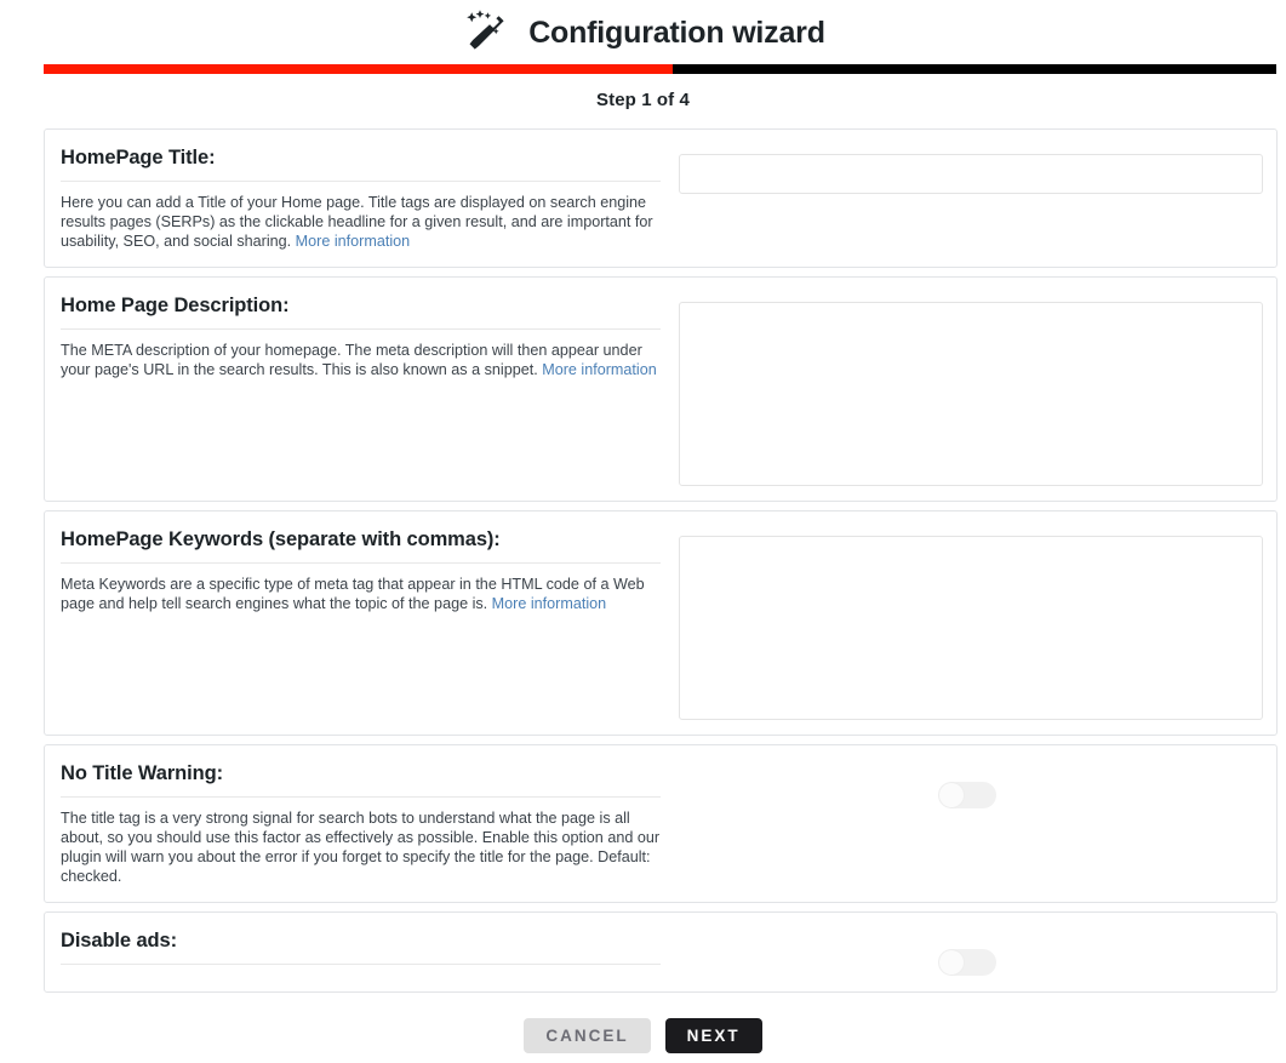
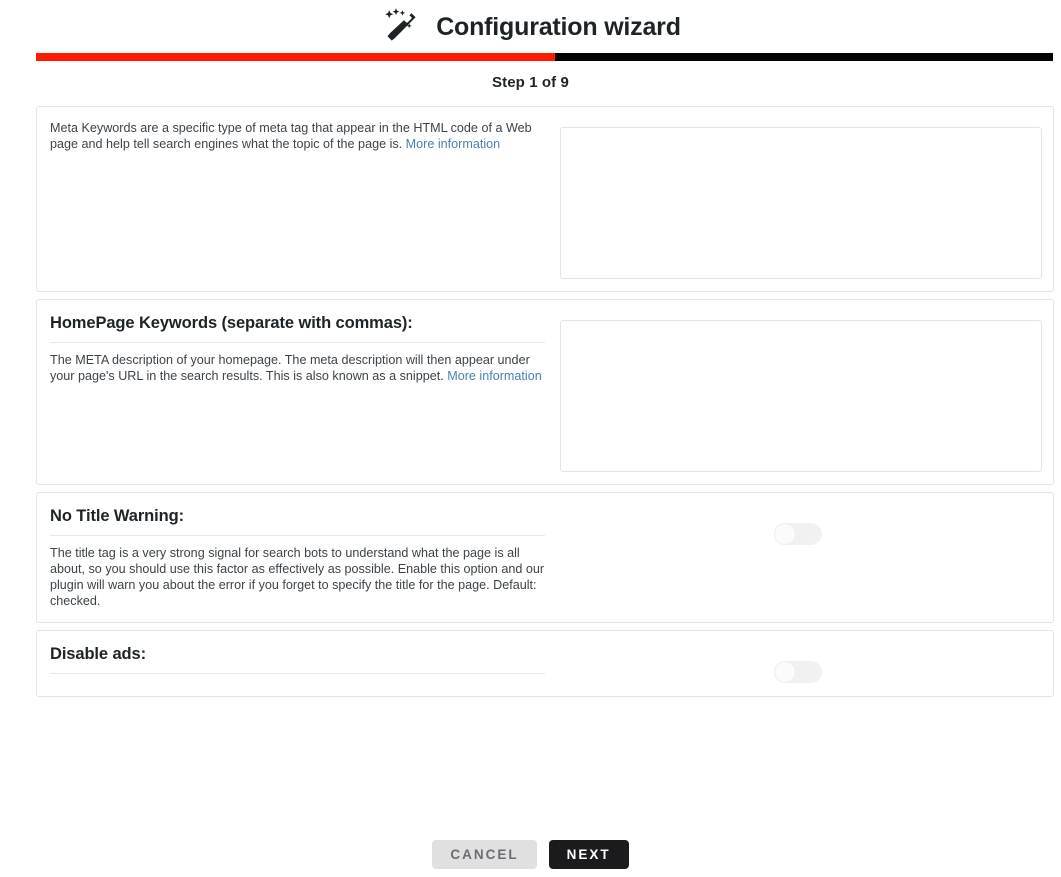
  Configuration wizard
- Step 1 of 4
+ Step 1 of 9
- HomePage Title:
- Here you can add a Title of your Home page. Title tags are displayed on search engine results pages (SERPs) as the clickable headline for a given result, and are important for usability, SEO, and social sharing. More information
- Home Page Description:
- The META description of your homepage. The meta description will then appear under your page's URL in the search results. This is also known as a snippet. More information
+ Meta Keywords are a specific type of meta tag that appear in the HTML code of a Web page and help tell search engines what the topic of the page is. More information
  HomePage Keywords (separate with commas):
- Meta Keywords are a specific type of meta tag that appear in the HTML code of a Web page and help tell search engines what the topic of the page is. More information
+ The META description of your homepage. The meta description will then appear under your page's URL in the search results. This is also known as a snippet. More information
  No Title Warning:
  The title tag is a very strong signal for search bots to understand what the page is all about, so you should use this factor as effectively as possible. Enable this option and our plugin will warn you about the error if you forget to specify the title for the page. Default: checked.
  Disable ads:
  CANCEL
  NEXT
